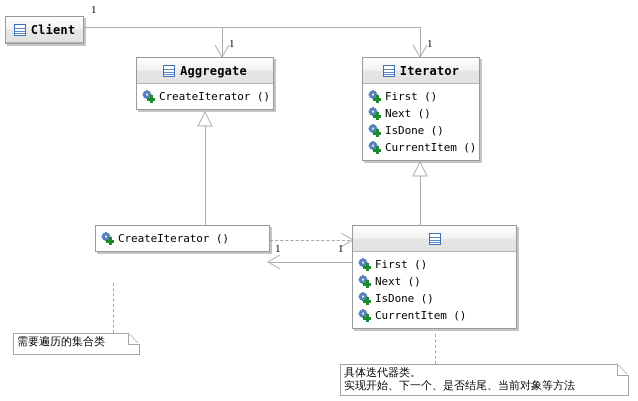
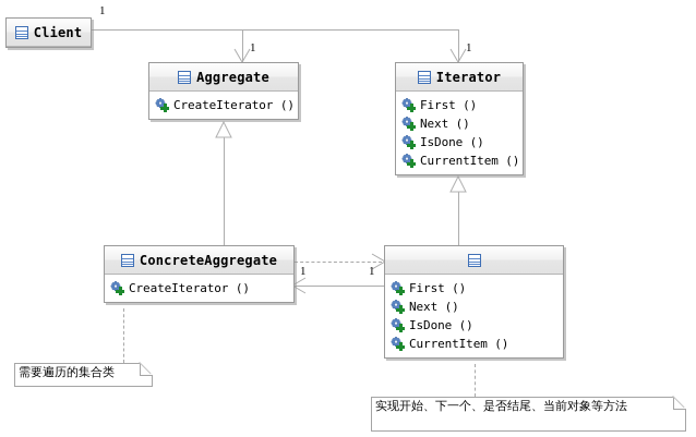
  1
  1
  1
  1
  1
  Client
  Aggregate
  CreateIterator ()
  Iterator
  First ()
  Next ()
  IsDone ()
  CurrentItem ()
+ ConcreteAggregate
  CreateIterator ()
  First ()
  Next ()
  IsDone ()
  CurrentItem ()
  需要遍历的集合类
- 具体迭代器类。
  实现开始、下一个、是否结尾、当前对象等方法
